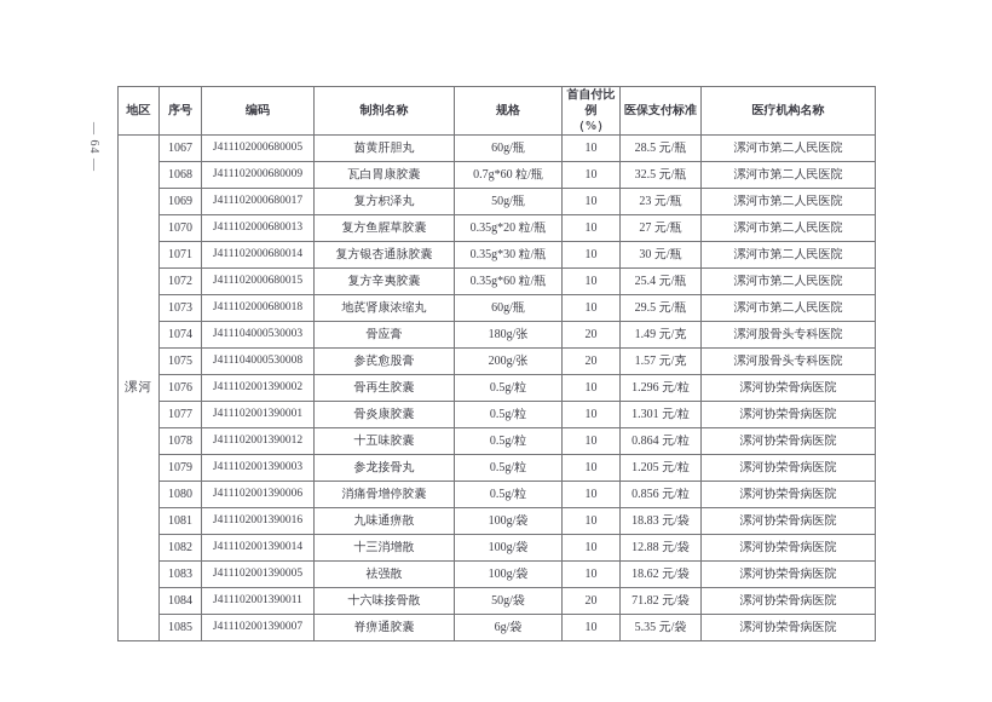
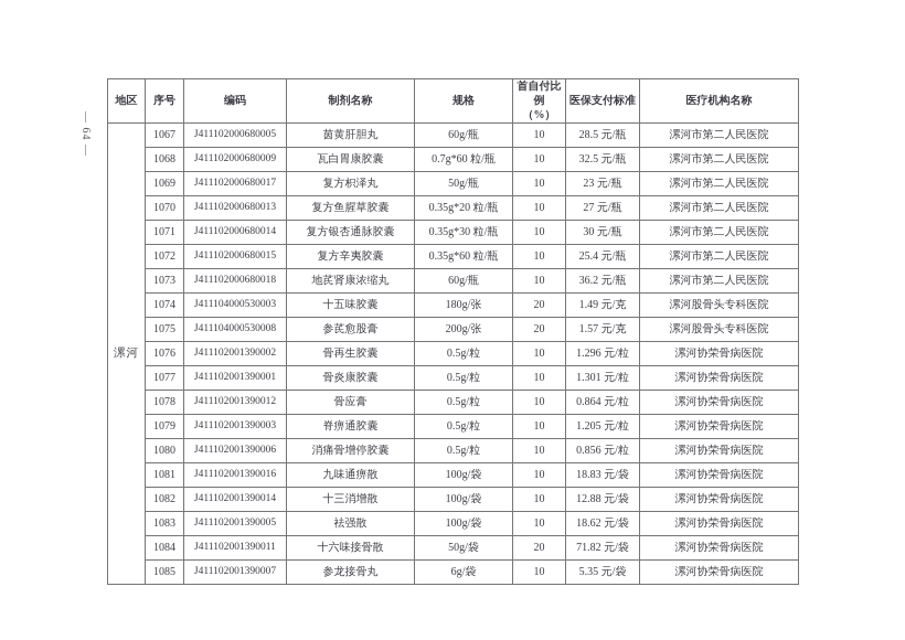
  地区	序号	编码	制剂名称	规格	首自付比例 （%）	医保支付标准	医疗机构名称
  漯河	1067	J411102000680005	茵黄肝胆丸	60g/瓶	10	28.5 元/瓶	漯河市第二人民医院
  1068	J411102000680009	瓦白胃康胶囊	0.7g*60 粒/瓶	10	32.5 元/瓶	漯河市第二人民医院
  1069	J411102000680017	复方枳泽丸	50g/瓶	10	23 元/瓶	漯河市第二人民医院
  1070	J411102000680013	复方鱼腥草胶囊	0.35g*20 粒/瓶	10	27 元/瓶	漯河市第二人民医院
  1071	J411102000680014	复方银杏通脉胶囊	0.35g*30 粒/瓶	10	30 元/瓶	漯河市第二人民医院
  1072	J411102000680015	复方辛夷胶囊	0.35g*60 粒/瓶	10	25.4 元/瓶	漯河市第二人民医院
- 1073	J411102000680018	地芪肾康浓缩丸	60g/瓶	10	29.5 元/瓶	漯河市第二人民医院
+ 1073	J411102000680018	地芪肾康浓缩丸	60g/瓶	10	36.2 元/瓶	漯河市第二人民医院
- 1074	J411104000530003	骨应膏	180g/张	20	1.49 元/克	漯河股骨头专科医院
+ 1074	J411104000530003	十五味胶囊	180g/张	20	1.49 元/克	漯河股骨头专科医院
  1075	J411104000530008	参芪愈股膏	200g/张	20	1.57 元/克	漯河股骨头专科医院
  1076	J411102001390002	骨再生胶囊	0.5g/粒	10	1.296 元/粒	漯河协荣骨病医院
  1077	J411102001390001	骨炎康胶囊	0.5g/粒	10	1.301 元/粒	漯河协荣骨病医院
- 1078	J411102001390012	十五味胶囊	0.5g/粒	10	0.864 元/粒	漯河协荣骨病医院
+ 1078	J411102001390012	骨应膏	0.5g/粒	10	0.864 元/粒	漯河协荣骨病医院
- 1079	J411102001390003	参龙接骨丸	0.5g/粒	10	1.205 元/粒	漯河协荣骨病医院
+ 1079	J411102001390003	脊痹通胶囊	0.5g/粒	10	1.205 元/粒	漯河协荣骨病医院
  1080	J411102001390006	消痛骨增停胶囊	0.5g/粒	10	0.856 元/粒	漯河协荣骨病医院
  1081	J411102001390016	九味通痹散	100g/袋	10	18.83 元/袋	漯河协荣骨病医院
  1082	J411102001390014	十三消增散	100g/袋	10	12.88 元/袋	漯河协荣骨病医院
  1083	J411102001390005	祛强散	100g/袋	10	18.62 元/袋	漯河协荣骨病医院
  1084	J411102001390011	十六味接骨散	50g/袋	20	71.82 元/袋	漯河协荣骨病医院
- 1085	J411102001390007	脊痹通胶囊	6g/袋	10	5.35 元/袋	漯河协荣骨病医院
+ 1085	J411102001390007	参龙接骨丸	6g/袋	10	5.35 元/袋	漯河协荣骨病医院
